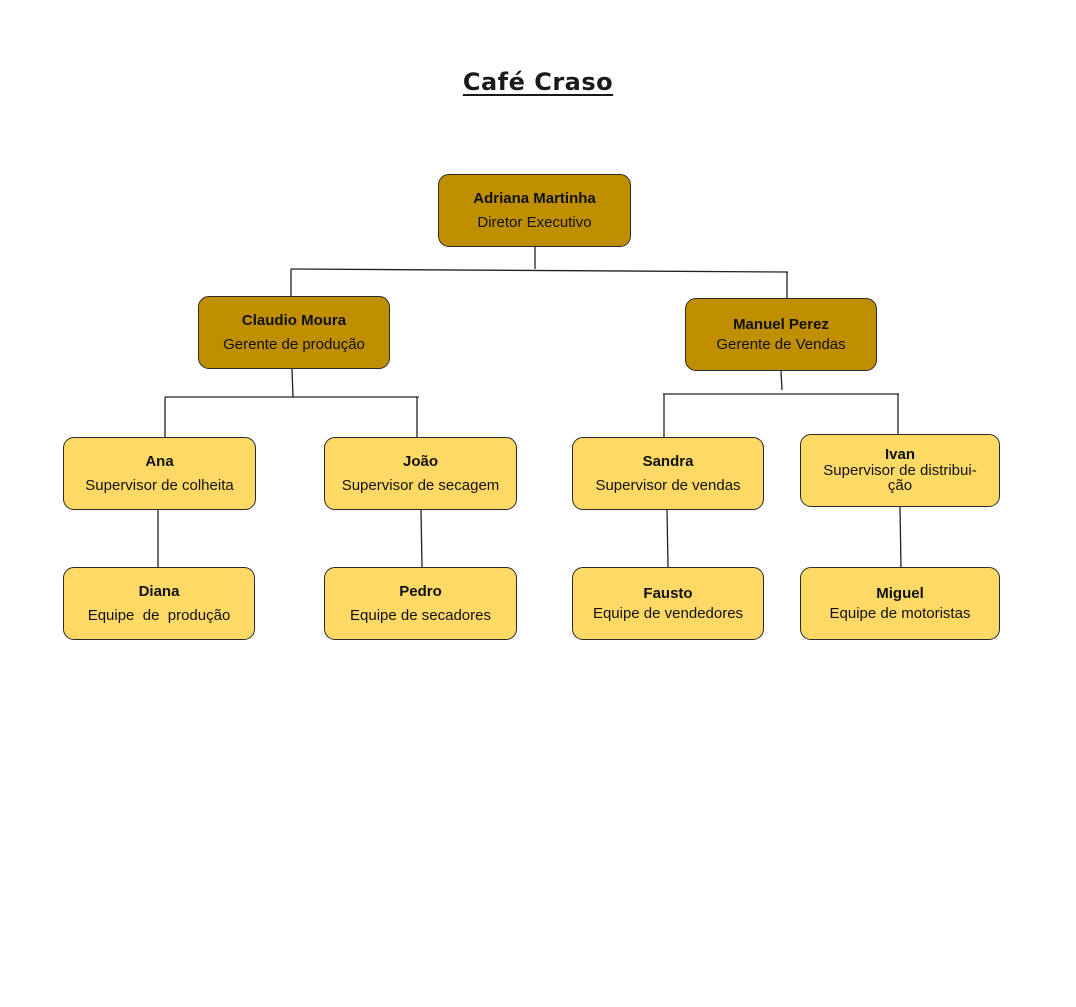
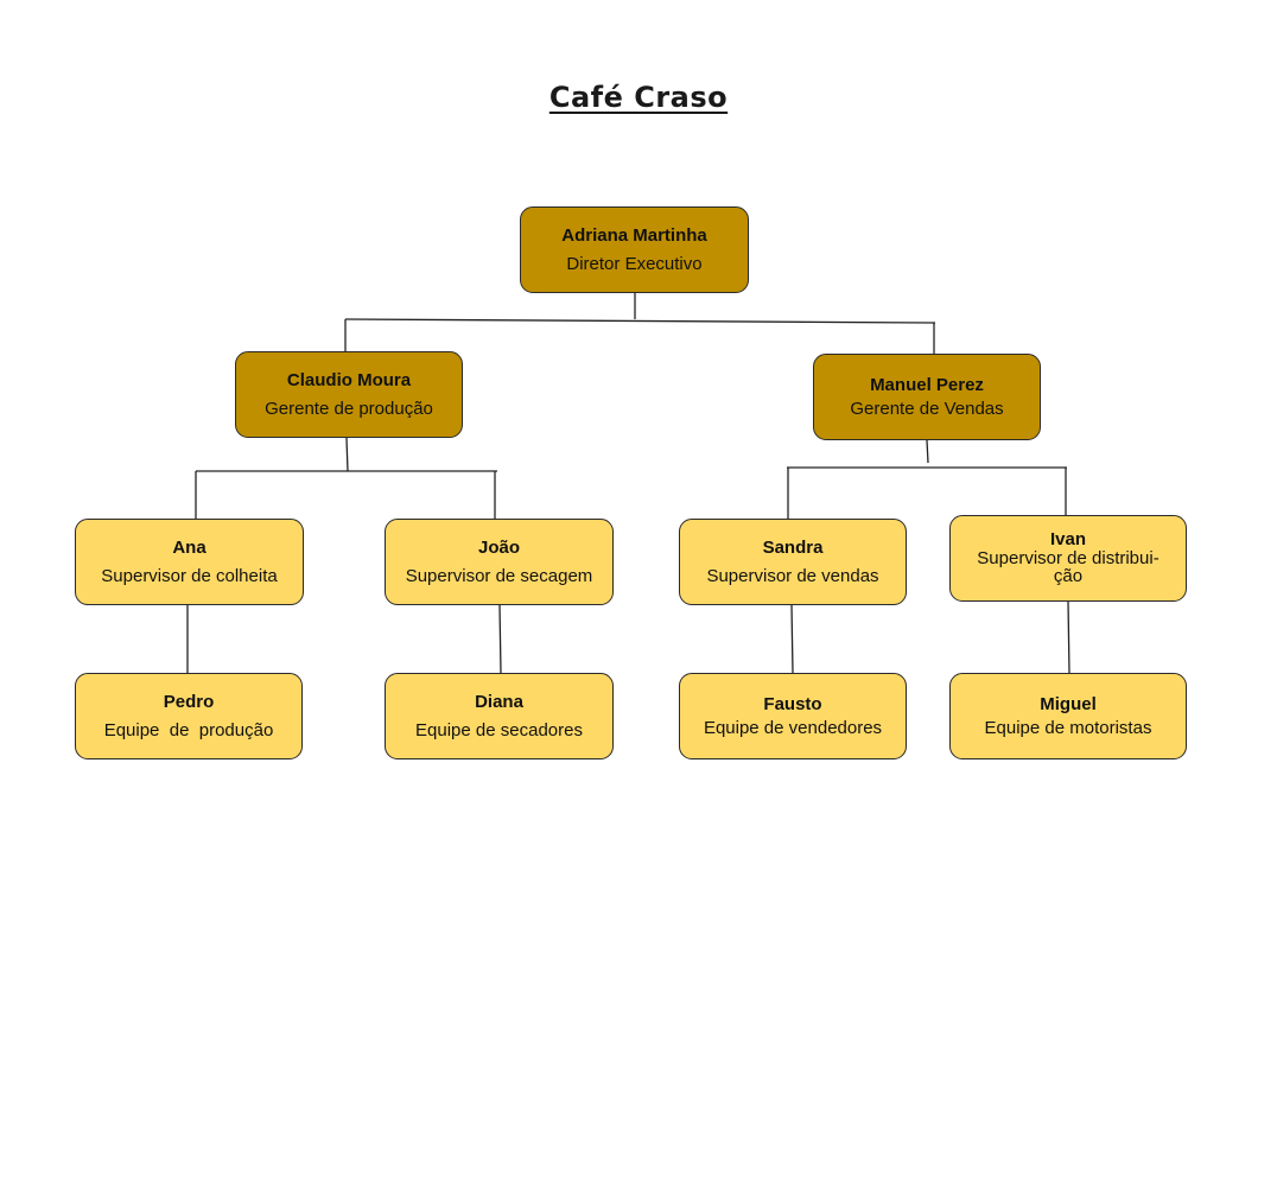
  Café Craso
  Adriana Martinha
  Diretor Executivo
  Claudio Moura
  Gerente de produção
  Manuel Perez
  Gerente de Vendas
  Ana
  Supervisor de colheita
  João
  Supervisor de secagem
  Sandra
  Supervisor de vendas
  Ivan
  Supervisor de distribui-
  ção
- Diana
+ Pedro
  Equipe de produção
- Pedro
+ Diana
  Equipe de secadores
  Fausto
  Equipe de vendedores
  Miguel
  Equipe de motoristas
